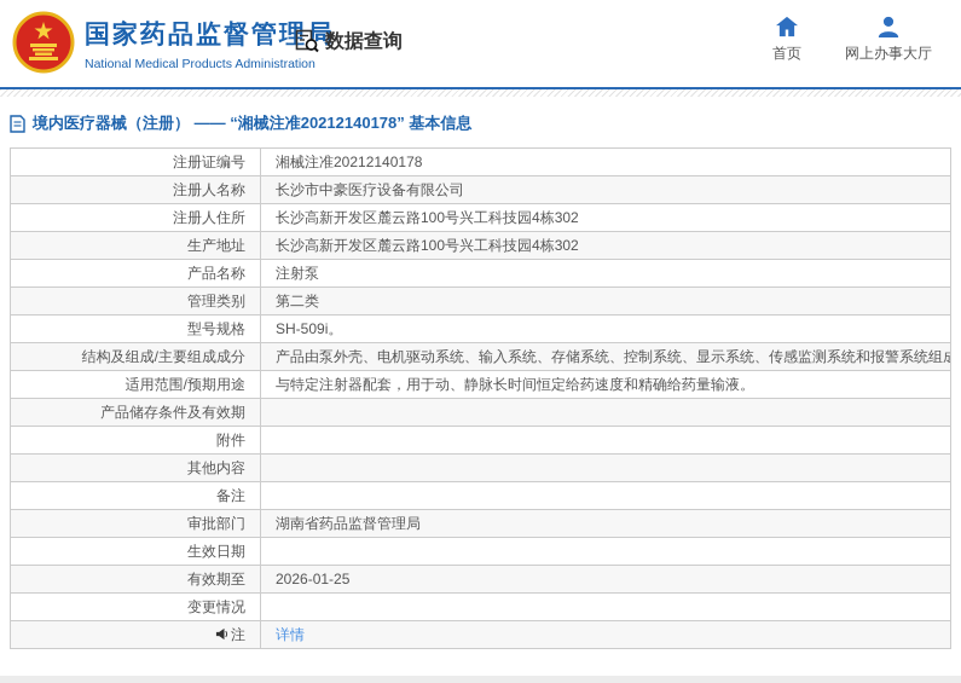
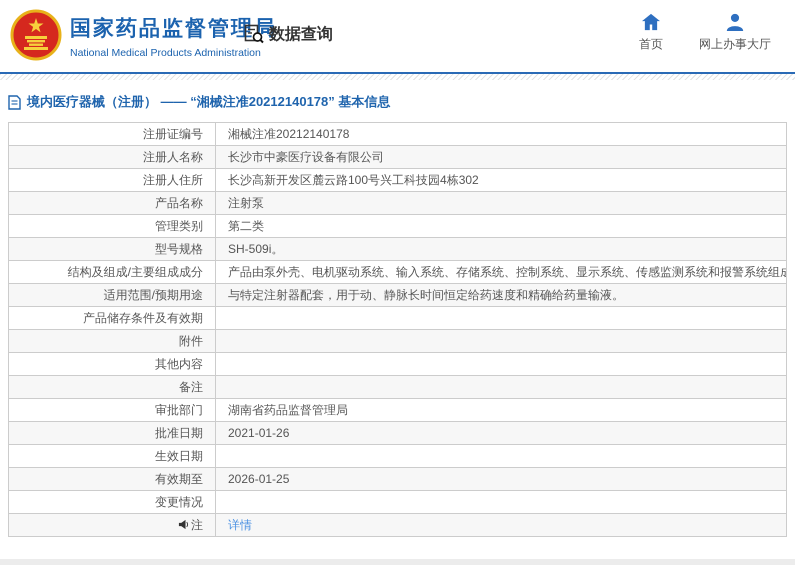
  国家药品监督管理局
  National Medical Products Administration
  数据查询
  首页
  网上办事大厅
  境内医疗器械（注册） —— “湘械注准20212140178” 基本信息
  注册证编号	湘械注准20212140178
  注册人名称	长沙市中豪医疗设备有限公司
  注册人住所	长沙高新开发区麓云路100号兴工科技园4栋302
- 生产地址	长沙高新开发区麓云路100号兴工科技园4栋302
  产品名称	注射泵
  管理类别	第二类
  型号规格	SH-509i。
  结构及组成/主要组成成分	产品由泵外壳、电机驱动系统、输入系统、存储系统、控制系统、显示系统、传感监测系统和报警系统组成
  适用范围/预期用途	与特定注射器配套，用于动、静脉长时间恒定给药速度和精确给药量输液。
  产品储存条件及有效期
  附件
  其他内容
  备注
  审批部门	湖南省药品监督管理局
+ 批准日期	2021-01-26
  生效日期
  有效期至	2026-01-25
  变更情况
  注	详情
